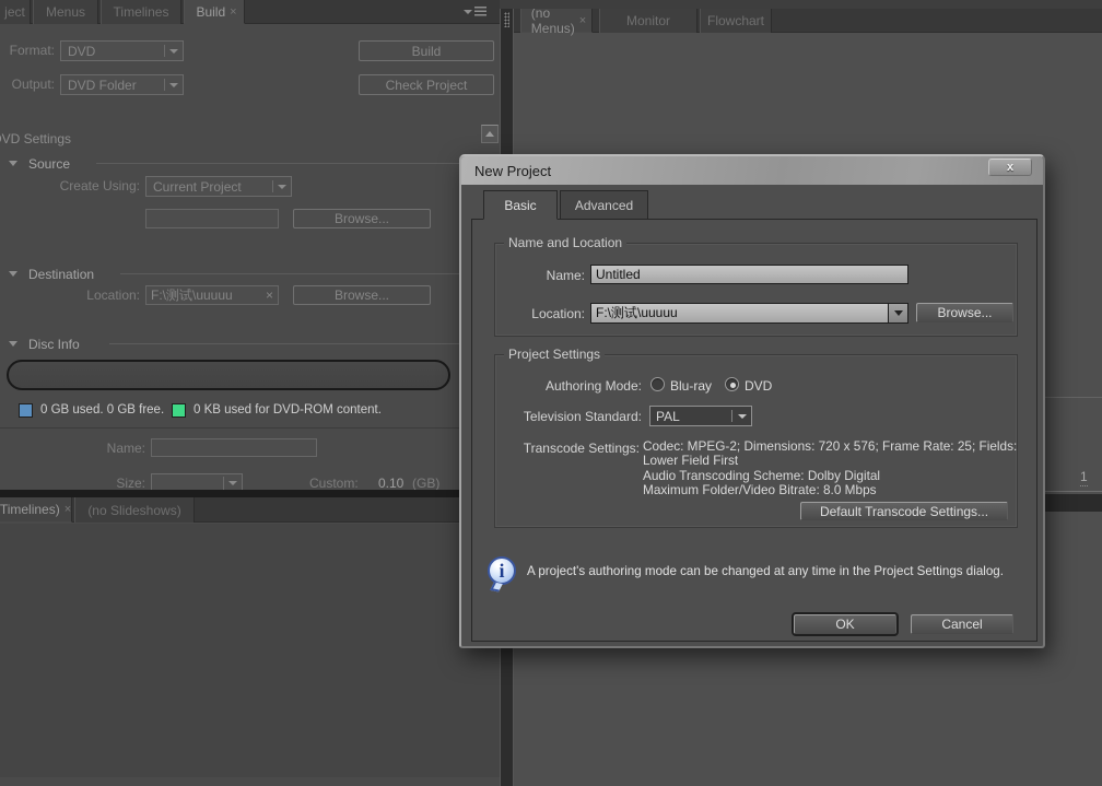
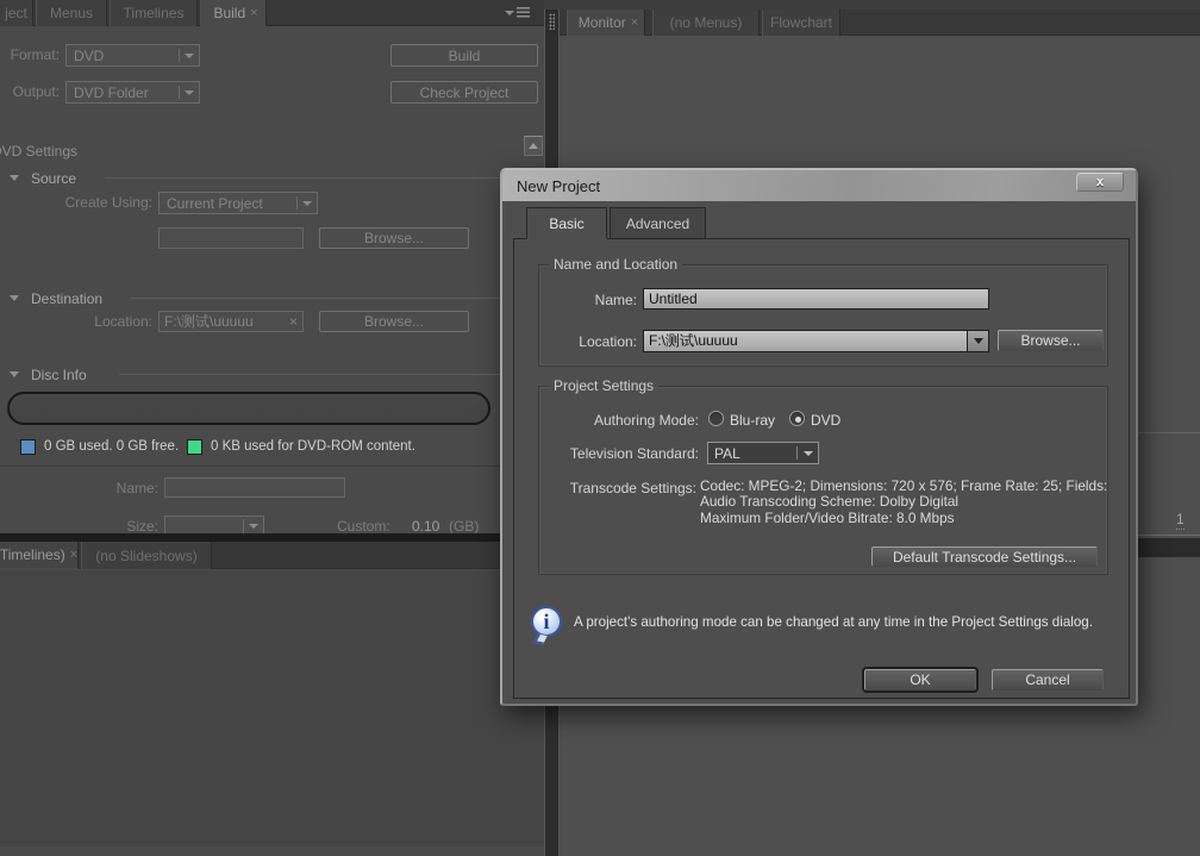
  ject
  Menus
  Timelines
  Build
  ×
  Format:
  DVD
  Build
  Output:
  DVD Folder
  Check Project
  VD Settings
  Source
  Create Using:
  Current Project
  Browse...
  Destination
  Location:
  F:\测试\uuuuu
  ×
  Browse...
  Disc Info
  0 GB used. 0 GB free.
  0 KB used for DVD-ROM content.
  Name:
  Size:
  Custom:
  0.10
  (GB)
  Timelines)
  ×
  (no Slideshows)
- (no Menus)
+ Monitor
  ×
- Monitor
+ (no Menus)
  Flowchart
  1
  New Project
  x
  Basic
  Advanced
  Name and Location
  Name:
  Untitled
  Location:
  F:\测试\uuuuu
  Browse...
  Project Settings
  Authoring Mode:
  Blu-ray
  DVD
  Television Standard:
  PAL
  Transcode Settings:
  Codec: MPEG-2; Dimensions: 720 x 576; Frame Rate: 25; Fields:
- Lower Field First
  Audio Transcoding Scheme: Dolby Digital
  Maximum Folder/Video Bitrate: 8.0 Mbps
  Default Transcode Settings...
  i
  A project's authoring mode can be changed at any time in the Project Settings dialog.
  OK
  Cancel
